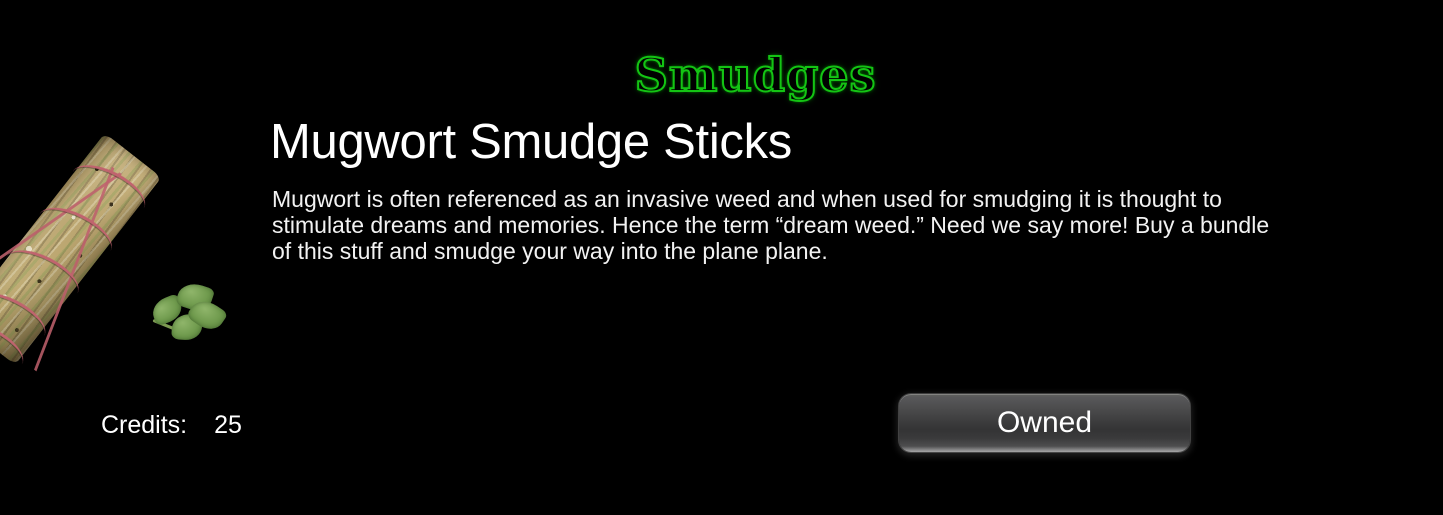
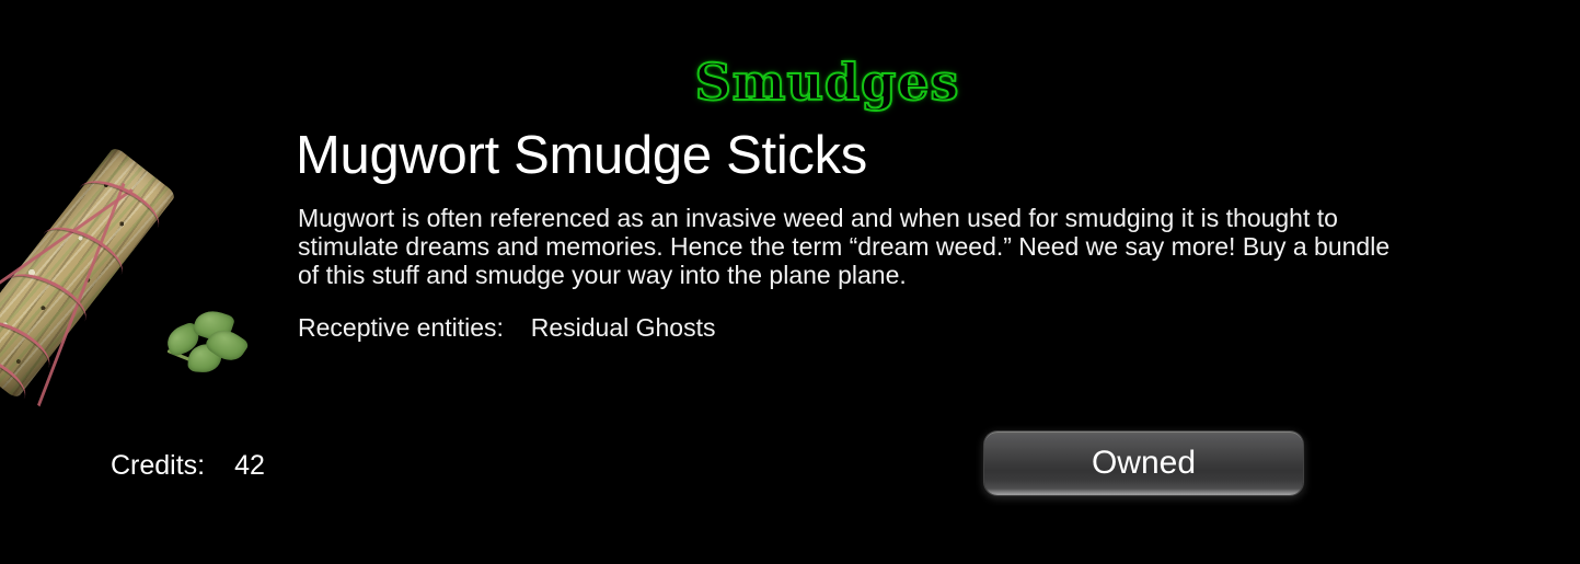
  Smudges
  Mugwort Smudge Sticks
  Mugwort is often referenced as an invasive weed and when used for smudging it is thought to
  stimulate dreams and memories. Hence the term “dream weed.” Need we say more! Buy a bundle
  of this stuff and smudge your way into the plane plane.
+ Receptive entities: Residual Ghosts
- Credits: 25
+ Credits: 42
  Owned
